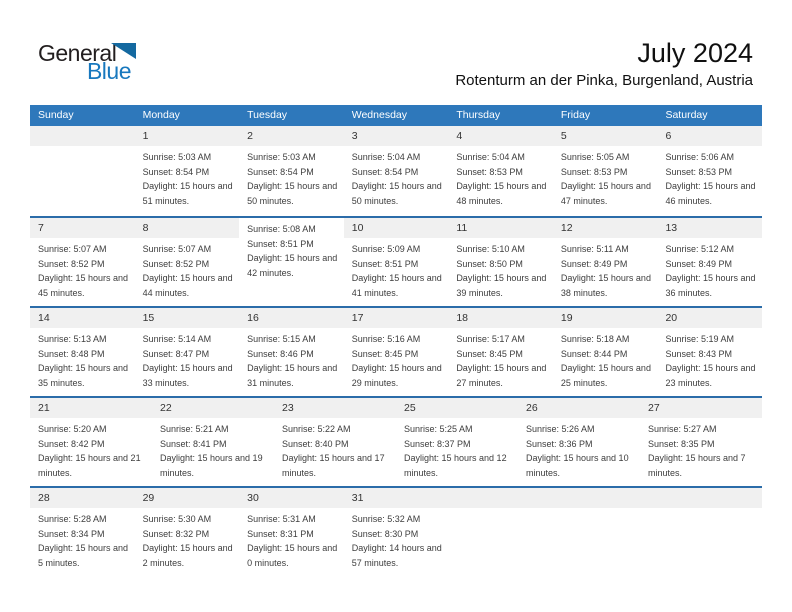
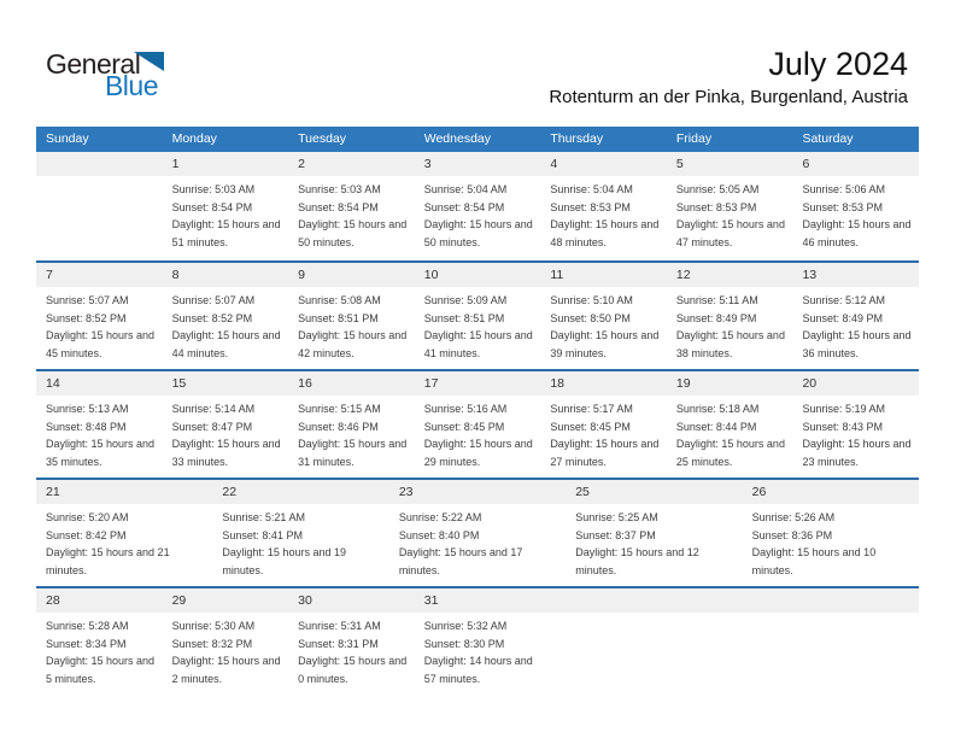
  General
  Blue
  July 2024
  Rotenturm an der Pinka, Burgenland, Austria
  Sunday
  Monday
  Tuesday
  Wednesday
  Thursday
  Friday
  Saturday
  1
  Sunrise: 5:03 AM
  Sunset: 8:54 PM
  Daylight: 15 hours and 51 minutes.
  2
  Sunrise: 5:03 AM
  Sunset: 8:54 PM
  Daylight: 15 hours and 50 minutes.
  3
  Sunrise: 5:04 AM
  Sunset: 8:54 PM
  Daylight: 15 hours and 50 minutes.
  4
  Sunrise: 5:04 AM
  Sunset: 8:53 PM
  Daylight: 15 hours and 48 minutes.
  5
  Sunrise: 5:05 AM
  Sunset: 8:53 PM
  Daylight: 15 hours and 47 minutes.
  6
  Sunrise: 5:06 AM
  Sunset: 8:53 PM
  Daylight: 15 hours and 46 minutes.
  7
  Sunrise: 5:07 AM
  Sunset: 8:52 PM
  Daylight: 15 hours and 45 minutes.
  8
  Sunrise: 5:07 AM
  Sunset: 8:52 PM
  Daylight: 15 hours and 44 minutes.
+ 9
  Sunrise: 5:08 AM
  Sunset: 8:51 PM
  Daylight: 15 hours and 42 minutes.
  10
  Sunrise: 5:09 AM
  Sunset: 8:51 PM
  Daylight: 15 hours and 41 minutes.
  11
  Sunrise: 5:10 AM
  Sunset: 8:50 PM
  Daylight: 15 hours and 39 minutes.
  12
  Sunrise: 5:11 AM
  Sunset: 8:49 PM
  Daylight: 15 hours and 38 minutes.
  13
  Sunrise: 5:12 AM
  Sunset: 8:49 PM
  Daylight: 15 hours and 36 minutes.
  14
  Sunrise: 5:13 AM
  Sunset: 8:48 PM
  Daylight: 15 hours and 35 minutes.
  15
  Sunrise: 5:14 AM
  Sunset: 8:47 PM
  Daylight: 15 hours and 33 minutes.
  16
  Sunrise: 5:15 AM
  Sunset: 8:46 PM
  Daylight: 15 hours and 31 minutes.
  17
  Sunrise: 5:16 AM
  Sunset: 8:45 PM
  Daylight: 15 hours and 29 minutes.
  18
  Sunrise: 5:17 AM
  Sunset: 8:45 PM
  Daylight: 15 hours and 27 minutes.
  19
  Sunrise: 5:18 AM
  Sunset: 8:44 PM
  Daylight: 15 hours and 25 minutes.
  20
  Sunrise: 5:19 AM
  Sunset: 8:43 PM
  Daylight: 15 hours and 23 minutes.
  21
  Sunrise: 5:20 AM
  Sunset: 8:42 PM
  Daylight: 15 hours and 21 minutes.
  22
  Sunrise: 5:21 AM
  Sunset: 8:41 PM
  Daylight: 15 hours and 19 minutes.
  23
  Sunrise: 5:22 AM
  Sunset: 8:40 PM
  Daylight: 15 hours and 17 minutes.
  25
  Sunrise: 5:25 AM
  Sunset: 8:37 PM
  Daylight: 15 hours and 12 minutes.
  26
  Sunrise: 5:26 AM
  Sunset: 8:36 PM
  Daylight: 15 hours and 10 minutes.
- 27
- Sunrise: 5:27 AM
- Sunset: 8:35 PM
- Daylight: 15 hours and 7 minutes.
  28
  Sunrise: 5:28 AM
  Sunset: 8:34 PM
  Daylight: 15 hours and 5 minutes.
  29
  Sunrise: 5:30 AM
  Sunset: 8:32 PM
  Daylight: 15 hours and 2 minutes.
  30
  Sunrise: 5:31 AM
  Sunset: 8:31 PM
  Daylight: 15 hours and 0 minutes.
  31
  Sunrise: 5:32 AM
  Sunset: 8:30 PM
  Daylight: 14 hours and 57 minutes.
